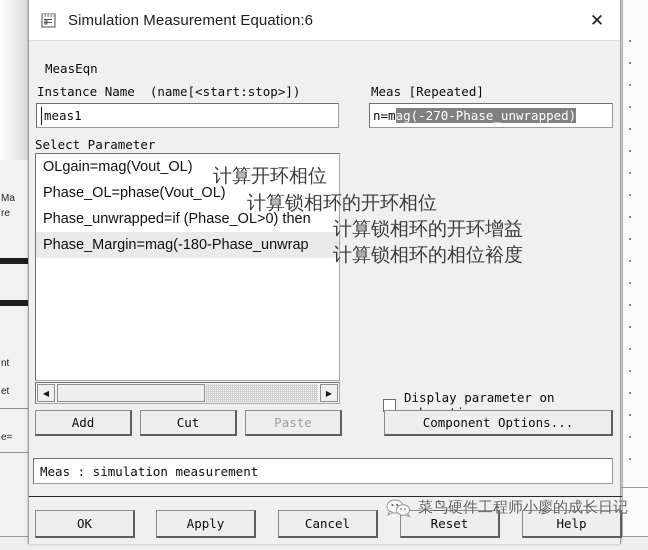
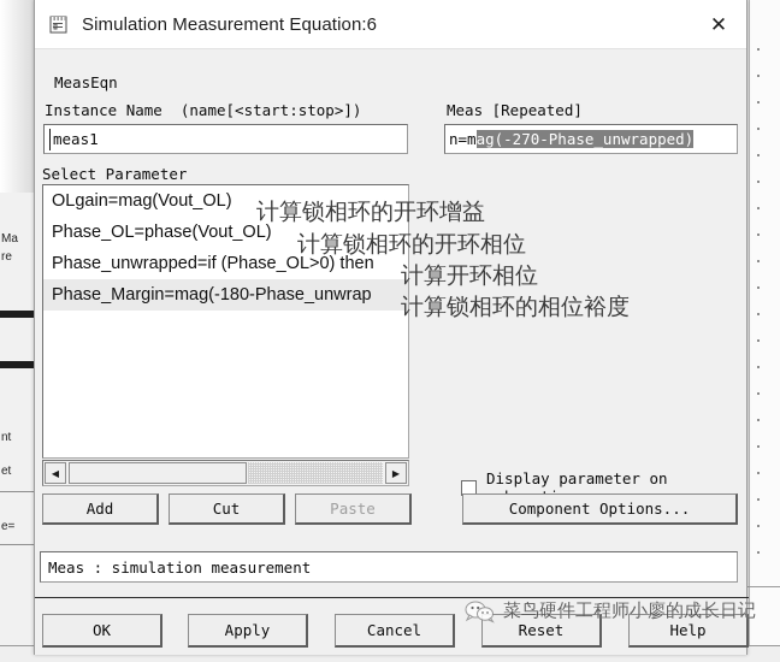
  Ma
  re
  nt
  et
  e=
  Simulation Measurement Equation:6
  ✕
  MeasEqn
  Instance Name (name[<start:stop>])
  meas1
  Select Parameter
  OLgain=mag(Vout_OL)
  Phase_OL=phase(Vout_OL)
  Phase_unwrapped=if (Phase_OL>0) then
  Phase_Margin=mag(-180-Phase_unwrap
  ◀
  ▶
  Add
  Cut
  Paste
  Meas [Repeated]
  n=m
  ag(-270-Phase_unwrapped)
  Component Options...
  Meas : simulation measurement
  OK
  Apply
  Cancel
  Reset
  Help
- 计算开环相位
+ 计算锁相环的开环增益
  计算锁相环的开环相位
- 计算锁相环的开环增益
+ 计算开环相位
  计算锁相环的相位裕度
  菜鸟硬件工程师小廖的成长日记
